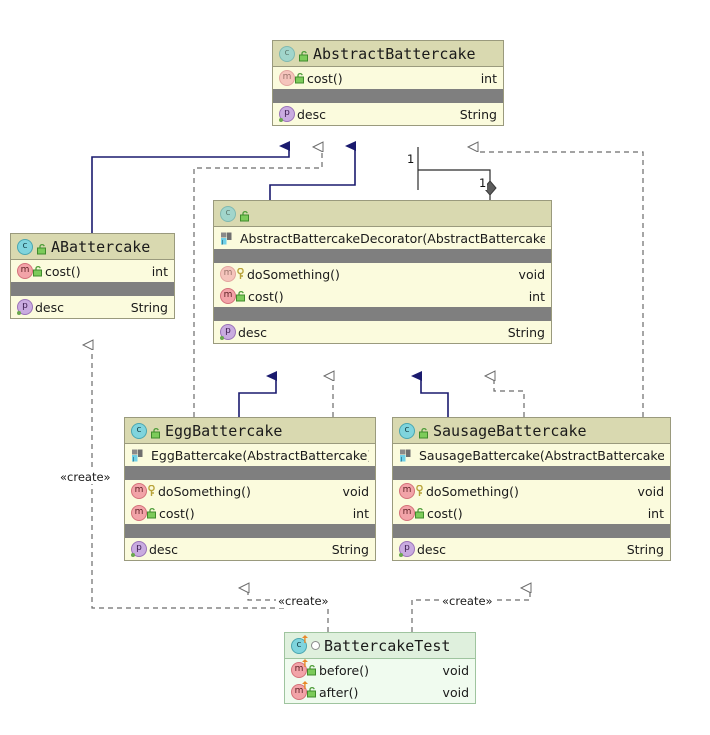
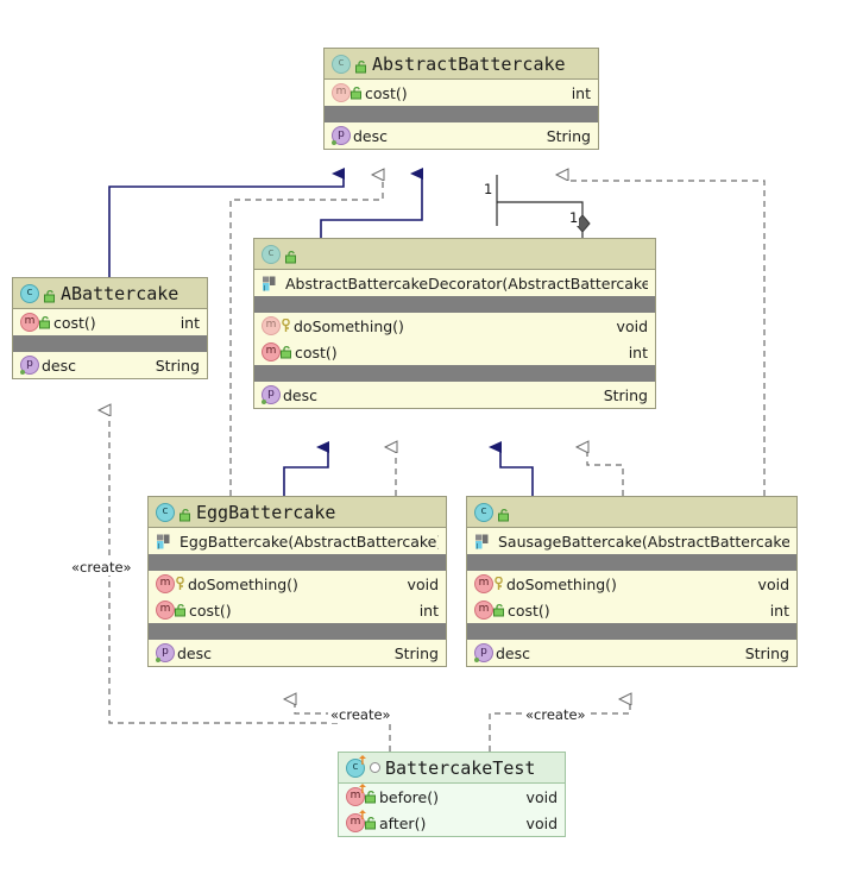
  1
  1
  «create»
  «create»
  «create»
  c
  AbstractBattercake
  m
  cost()
  int
  p
  desc
  String
  c
  ABattercake
  m
  cost()
  int
  p
  desc
  String
  c
  AbstractBattercakeDecorator(AbstractBattercake
  m
  doSomething()
  void
  m
  cost()
  int
  p
  desc
  String
  c
  EggBattercake
  EggBattercake(AbstractBattercake
  m
  doSomething()
  void
  m
  cost()
  int
  p
  desc
  String
  c
- SausageBattercake
  SausageBattercake(AbstractBattercake
  m
  doSomething()
  void
  m
  cost()
  int
  p
  desc
  String
  c
  BattercakeTest
  m
  before()
  void
  m
  after()
  void
